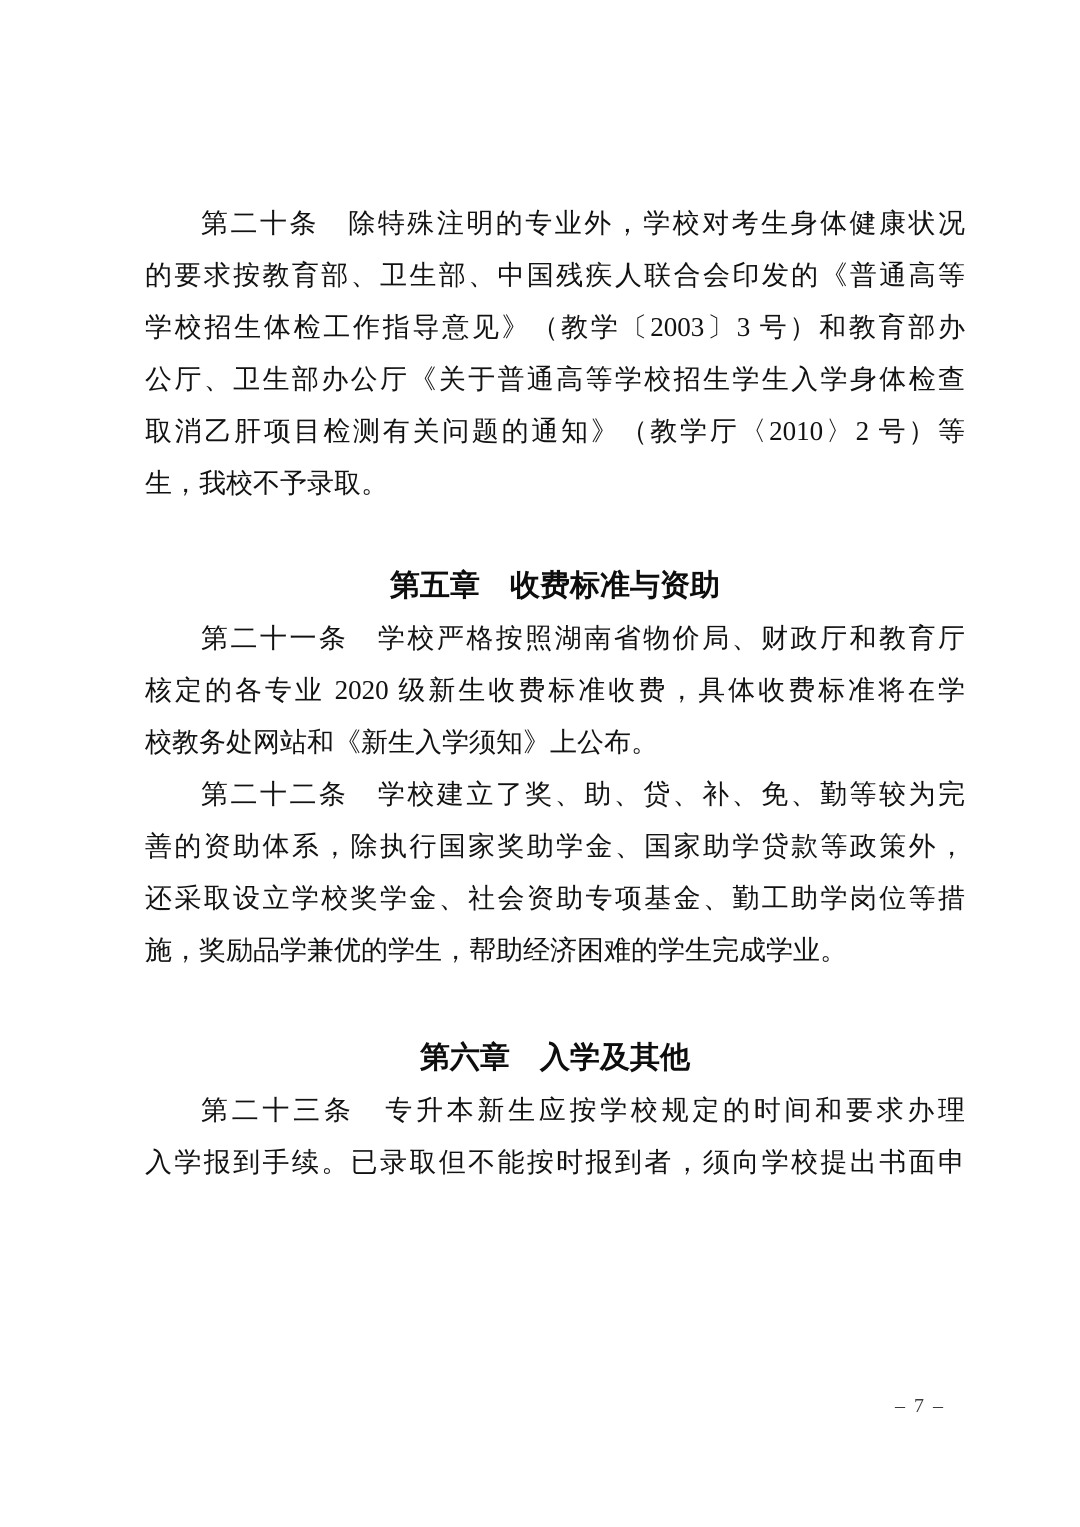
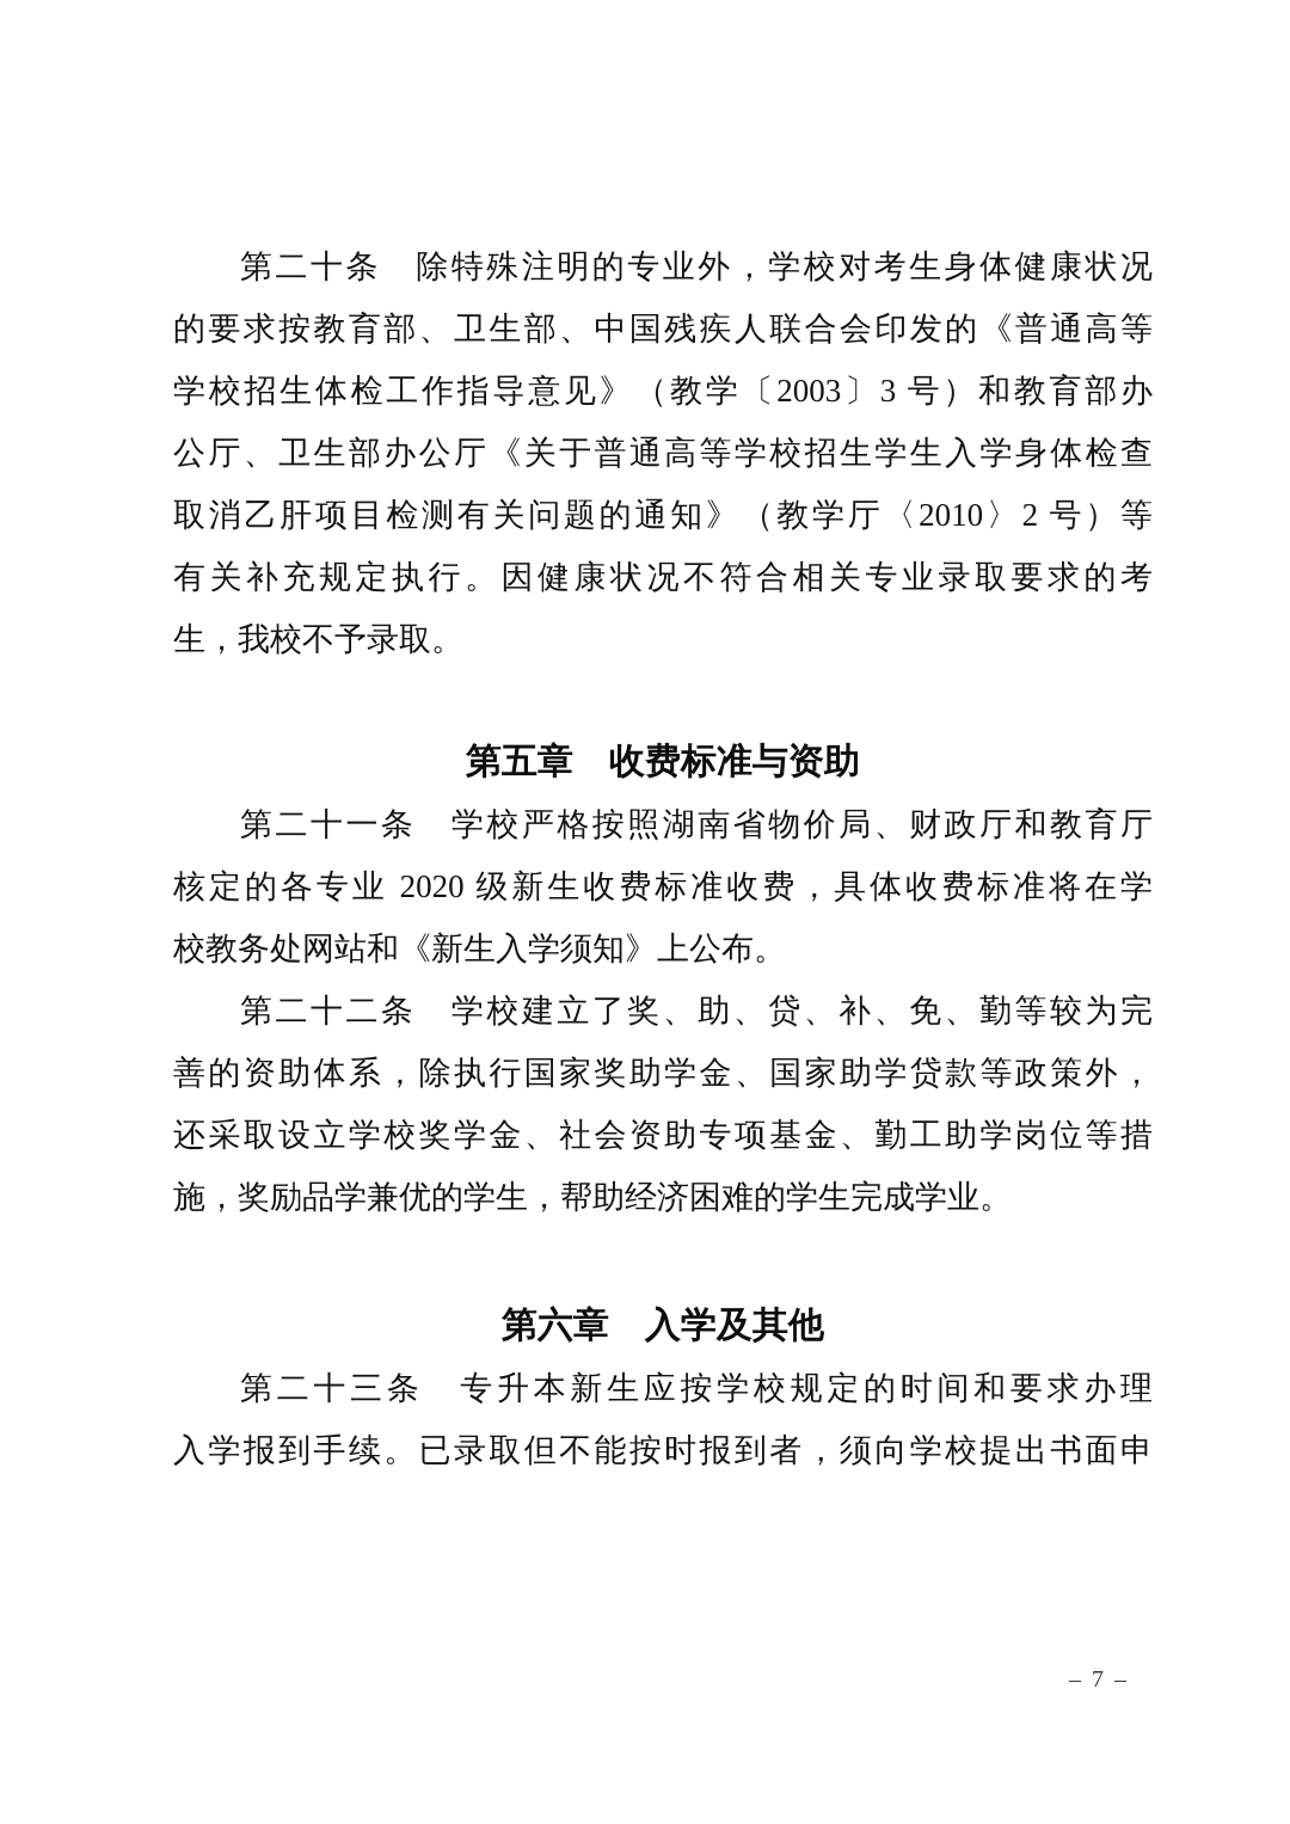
  第二十条 除特殊注明的专业外，学校对考生身体健康状况
  的要求按教育部、卫生部、中国残疾人联合会印发的《普通高等
  学校招生体检工作指导意见》（教学〔2003〕3 号）和教育部办
  公厅、卫生部办公厅《关于普通高等学校招生学生入学身体检查
  取消乙肝项目检测有关问题的通知》（教学厅〈2010〉2 号）等
+ 有关补充规定执行。因健康状况不符合相关专业录取要求的考
  生，我校不予录取。
  第五章 收费标准与资助
  第二十一条 学校严格按照湖南省物价局、财政厅和教育厅
  核定的各专业 2020 级新生收费标准收费，具体收费标准将在学
  校教务处网站和《新生入学须知》上公布。
  第二十二条 学校建立了奖、助、贷、补、免、勤等较为完
  善的资助体系，除执行国家奖助学金、国家助学贷款等政策外，
  还采取设立学校奖学金、社会资助专项基金、勤工助学岗位等措
  施，奖励品学兼优的学生，帮助经济困难的学生完成学业。
  第六章 入学及其他
  第二十三条 专升本新生应按学校规定的时间和要求办理
  入学报到手续。已录取但不能按时报到者，须向学校提出书面申
  – 7 –
